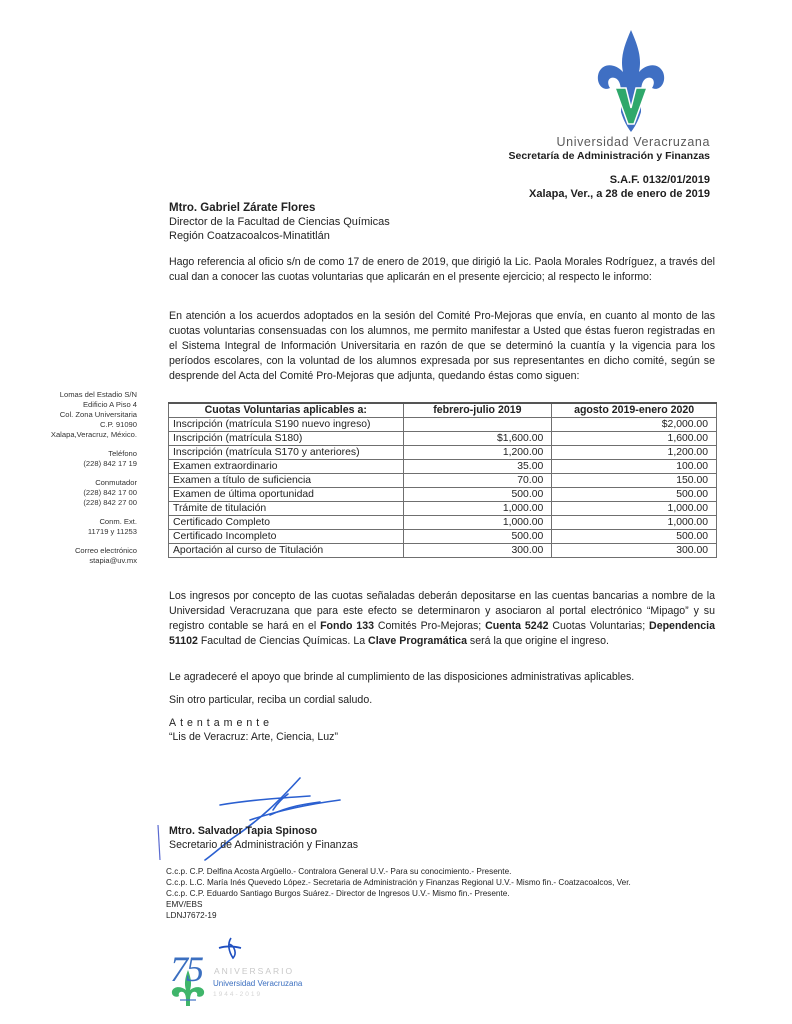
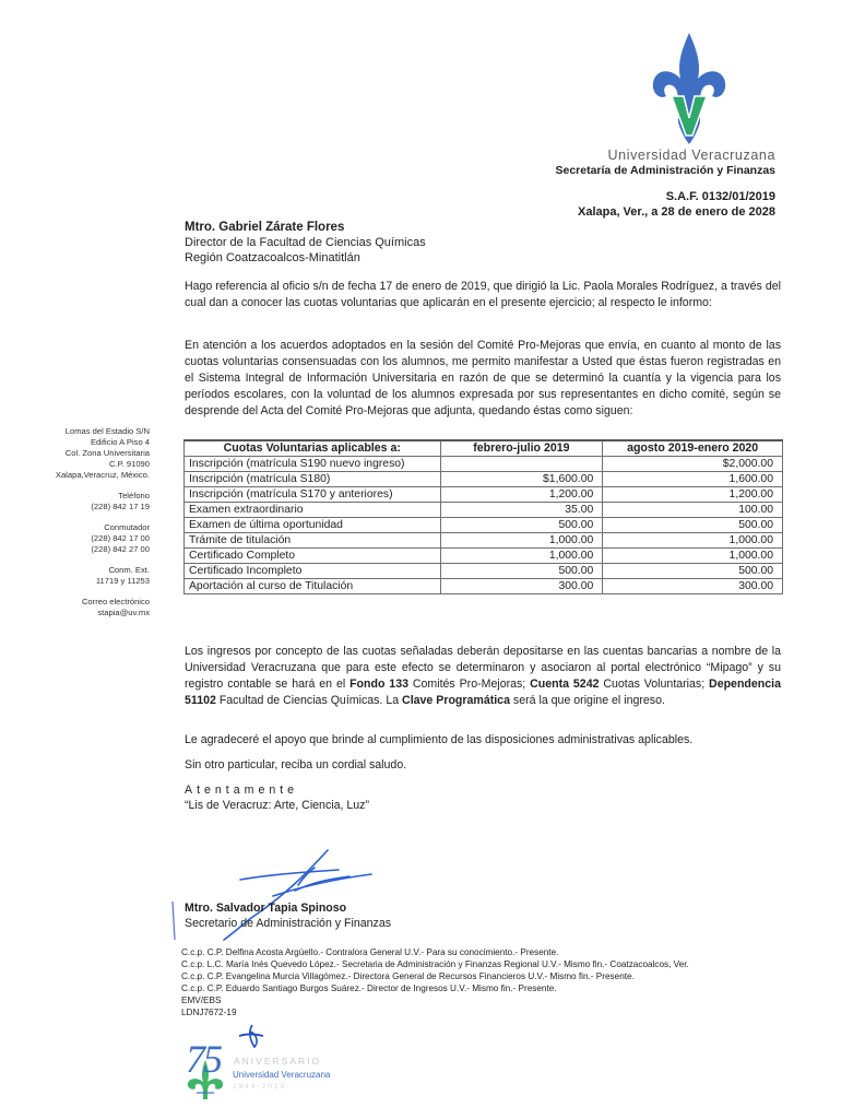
  Universidad Veracruzana
  Secretaría de Administración y Finanzas
  S.A.F. 0132/01/2019
- Xalapa, Ver., a 28 de enero de 2019
+ Xalapa, Ver., a 28 de enero de 2028
  Mtro. Gabriel Zárate Flores
  Director de la Facultad de Ciencias Químicas
  Región Coatzacoalcos-Minatitlán
- Hago referencia al oficio s/n de como 17 de enero de 2019, que dirigió la Lic. Paola Morales Rodríguez, a través del cual dan a conocer las cuotas voluntarias que aplicarán en el presente ejercicio; al respecto le informo:
+ Hago referencia al oficio s/n de fecha 17 de enero de 2019, que dirigió la Lic. Paola Morales Rodríguez, a través del cual dan a conocer las cuotas voluntarias que aplicarán en el presente ejercicio; al respecto le informo:
  En atención a los acuerdos adoptados en la sesión del Comité Pro-Mejoras que envía, en cuanto al monto de las cuotas voluntarias consensuadas con los alumnos, me permito manifestar a Usted que éstas fueron registradas en el Sistema Integral de Información Universitaria en razón de que se determinó la cuantía y la vigencia para los períodos escolares, con la voluntad de los alumnos expresada por sus representantes en dicho comité, según se desprende del Acta del Comité Pro-Mejoras que adjunta, quedando éstas como siguen:
  Lomas del Estadio S/N
  Edificio A Piso 4
  Col. Zona Universitaria
  C.P. 91090
  Xalapa,Veracruz, México.
  Teléfono
  (228) 842 17 19
  Conmutador
  (228) 842 17 00
  (228) 842 27 00
  Conm. Ext.
  11719 y 11253
  Correo electrónico
  stapia@uv.mx
  Cuotas Voluntarias aplicables a:	febrero-julio 2019	agosto 2019-enero 2020
  Inscripción (matrícula S190 nuevo ingreso)		$2,000.00
  Inscripción (matrícula S180)	$1,600.00	1,600.00
  Inscripción (matrícula S170 y anteriores)	1,200.00	1,200.00
  Examen extraordinario	35.00	100.00
- Examen a título de suficiencia	70.00	150.00
  Examen de última oportunidad	500.00	500.00
  Trámite de titulación	1,000.00	1,000.00
  Certificado Completo	1,000.00	1,000.00
  Certificado Incompleto	500.00	500.00
  Aportación al curso de Titulación	300.00	300.00
  Los ingresos por concepto de las cuotas señaladas deberán depositarse en las cuentas bancarias a nombre de la Universidad Veracruzana que para este efecto se determinaron y asociaron al portal electrónico “Mipago” y su registro contable se hará en el Fondo 133 Comités Pro-Mejoras; Cuenta 5242 Cuotas Voluntarias; Dependencia 51102 Facultad de Ciencias Químicas. La Clave Programática será la que origine el ingreso.
  Le agradeceré el apoyo que brinde al cumplimiento de las disposiciones administrativas aplicables.
  Sin otro particular, reciba un cordial saludo.
  Atentamente
  “Lis de Veracruz: Arte, Ciencia, Luz”
  Mtro. Salvador Tapia Spinoso
  Secretario de Administración y Finanzas
  C.c.p. C.P. Delfina Acosta Argüello.- Contralora General U.V.- Para su conocimiento.- Presente.
  C.c.p. L.C. María Inés Quevedo López.- Secretaria de Administración y Finanzas Regional U.V.- Mismo fin.- Coatzacoalcos, Ver.
+ C.c.p. C.P. Evangelina Murcia Villagómez.- Directora General de Recursos Financieros U.V.- Mismo fin.- Presente.
  C.c.p. C.P. Eduardo Santiago Burgos Suárez.- Director de Ingresos U.V.- Mismo fin.- Presente.
  EMV/EBS
  LDNJ7672-19
  75
  ANIVERSARIO
  Universidad Veracruzana
